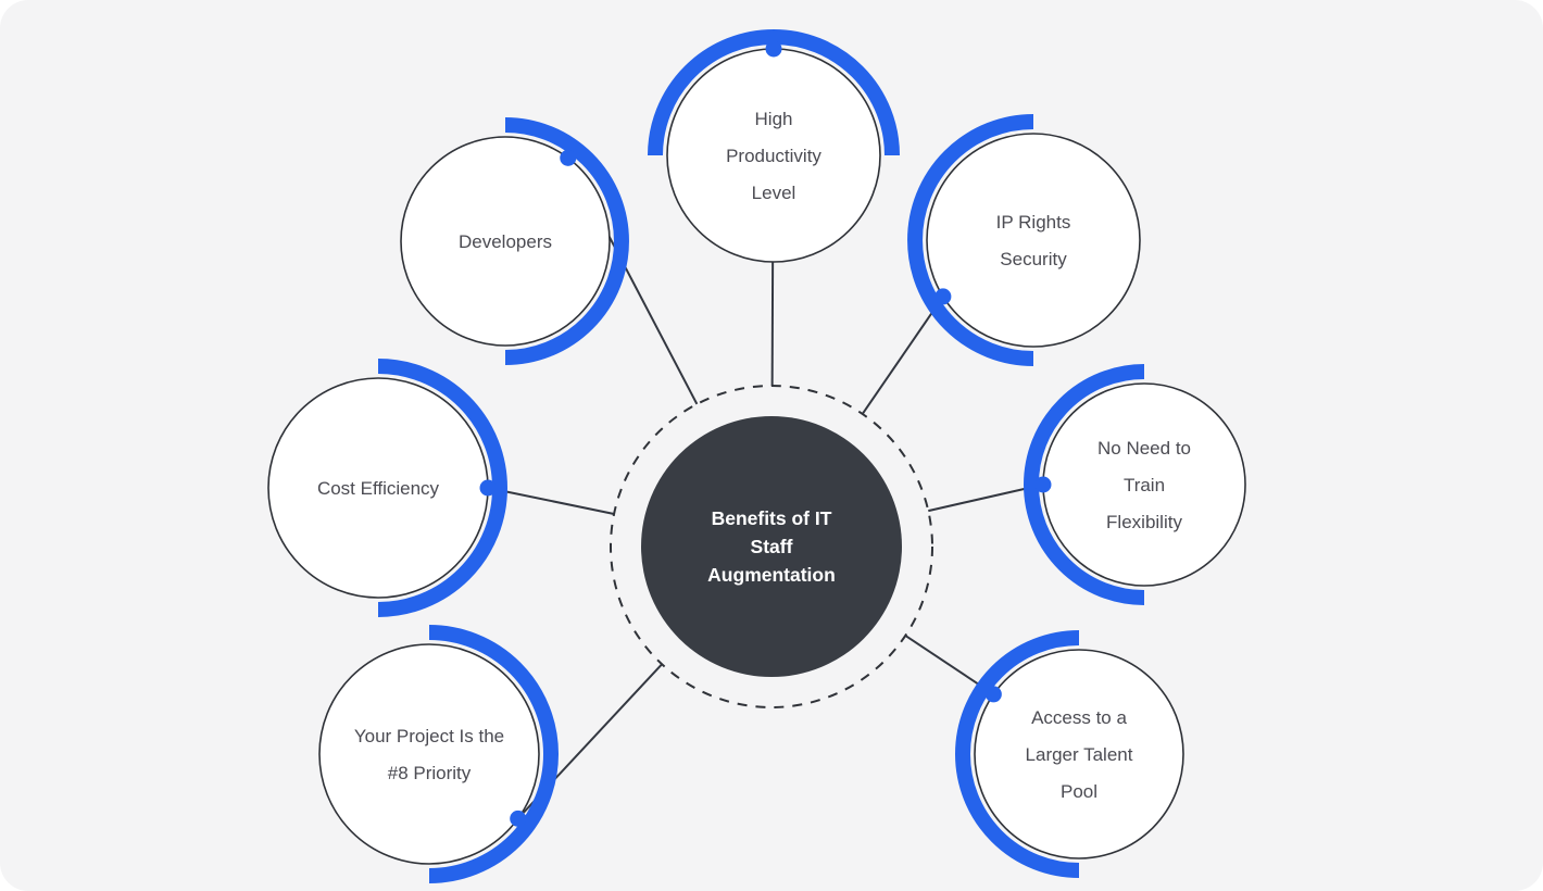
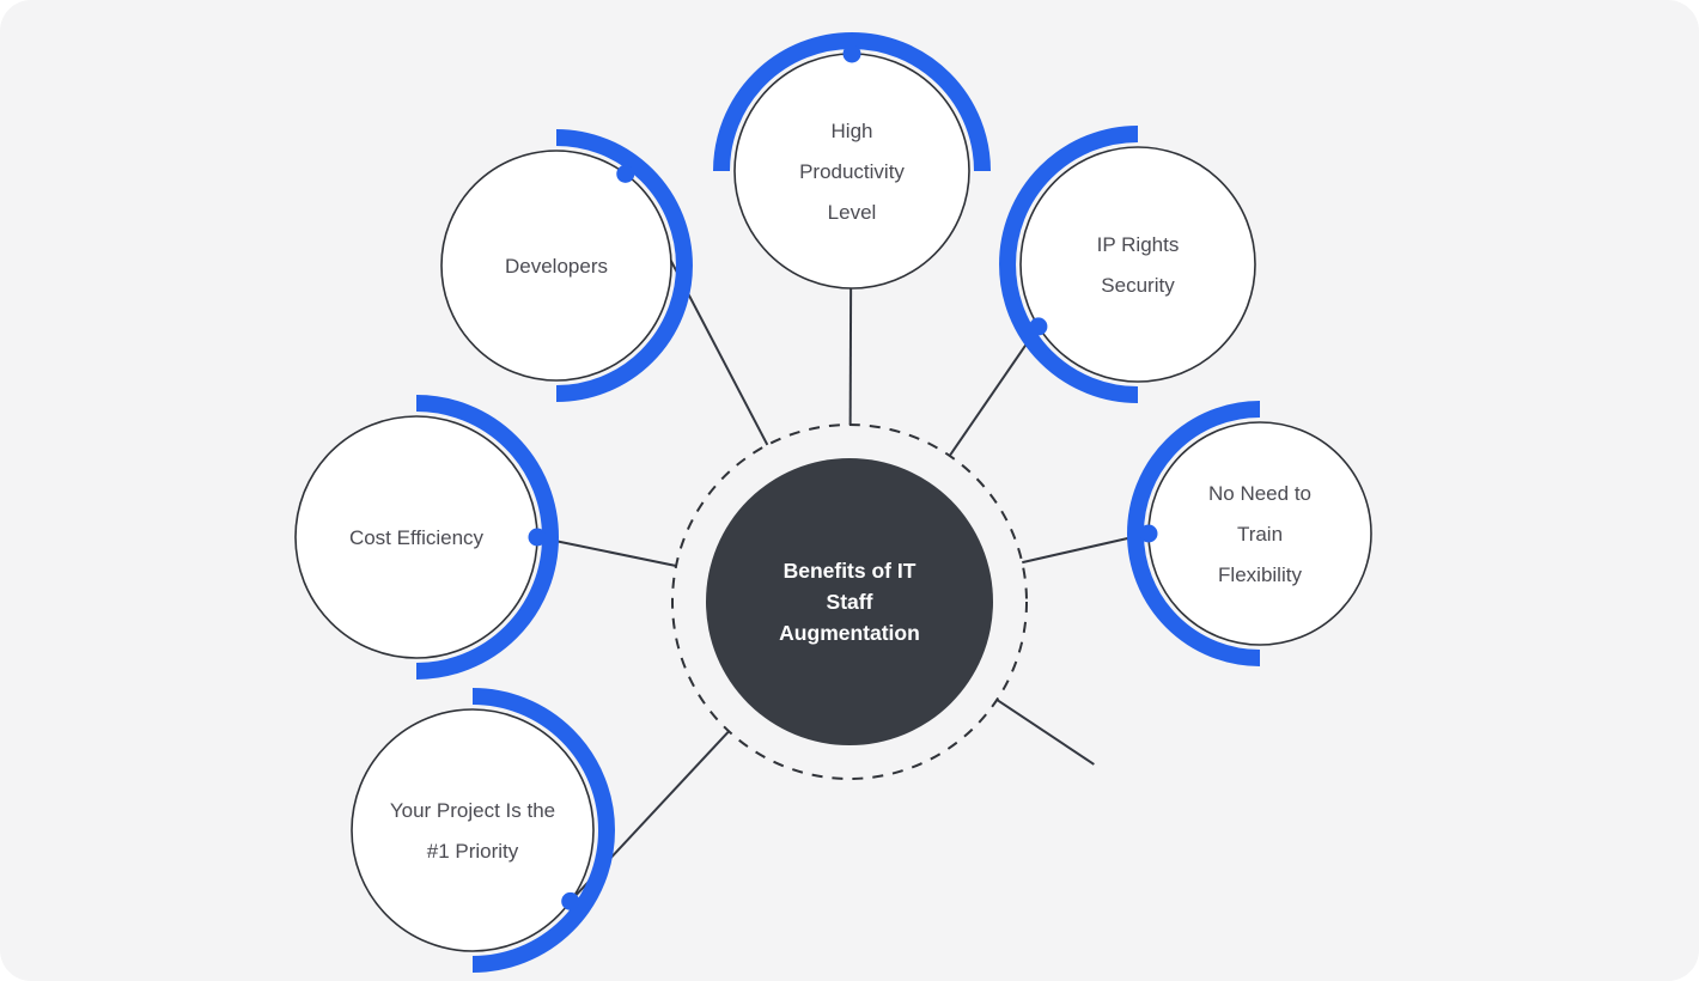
  High Productivity Level
  Developers
  Cost Efficiency
- Your Project Is the #8 Priority
+ Your Project Is the #1 Priority
  IP Rights Security
  No Need to Train Flexibility
- Access to a Larger Talent Pool
  Benefits of IT Staff Augmentation
